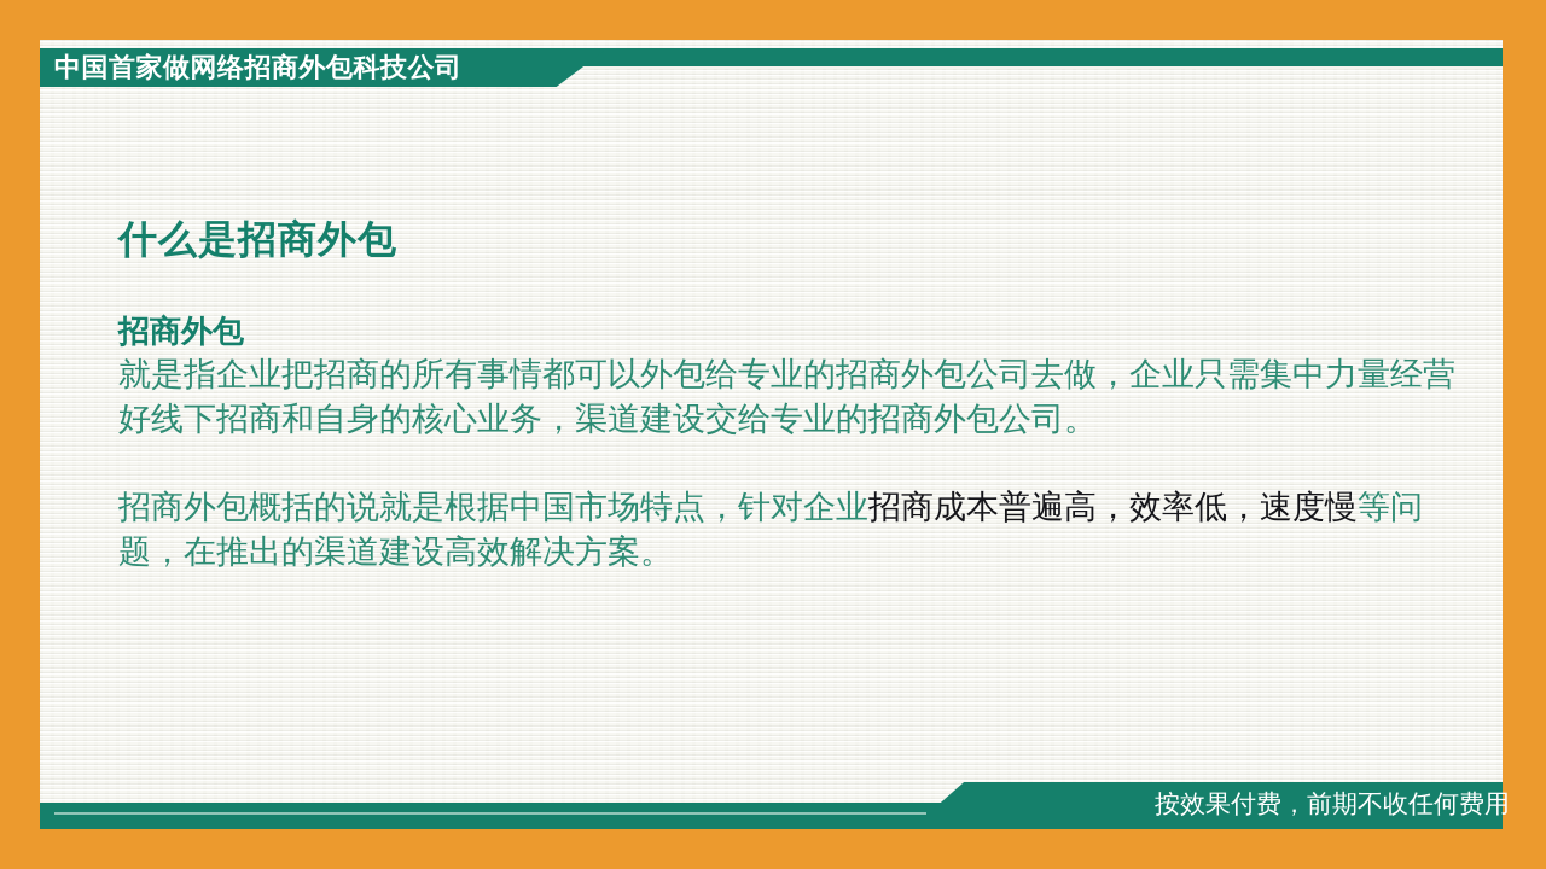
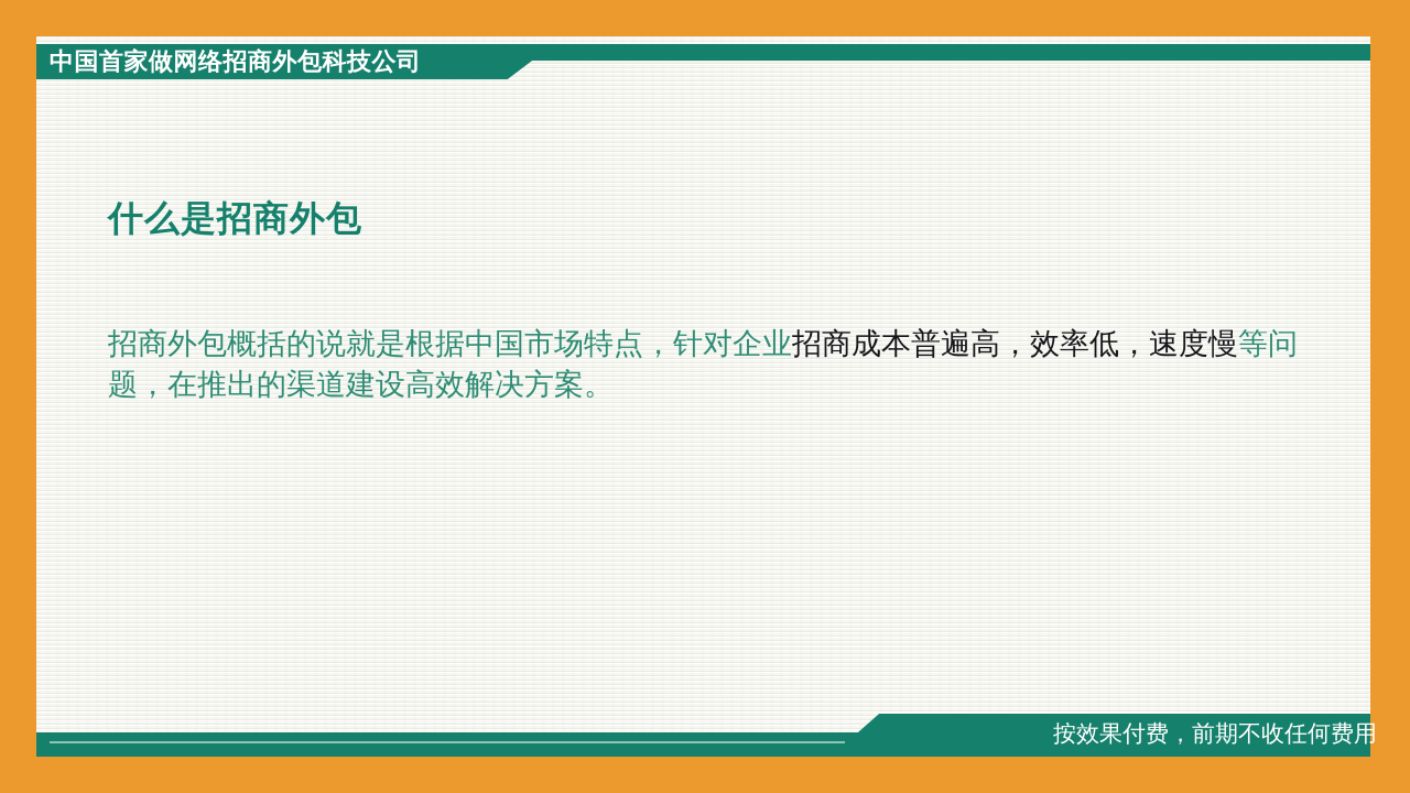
  中国首家做网络招商外包科技公司
  什么是招商外包
- 招商外包
- 就是指企业把招商的所有事情都可以外包给专业的招商外包公司去做，企业只需集中力量经营好线下招商和自身的核心业务，渠道建设交给专业的招商外包公司。
  招商外包概括的说就是根据中国市场特点，针对企业招商成本普遍高，效率低，速度慢等问题，在推出的渠道建设高效解决方案。
  按效果付费，前期不收任何费用
